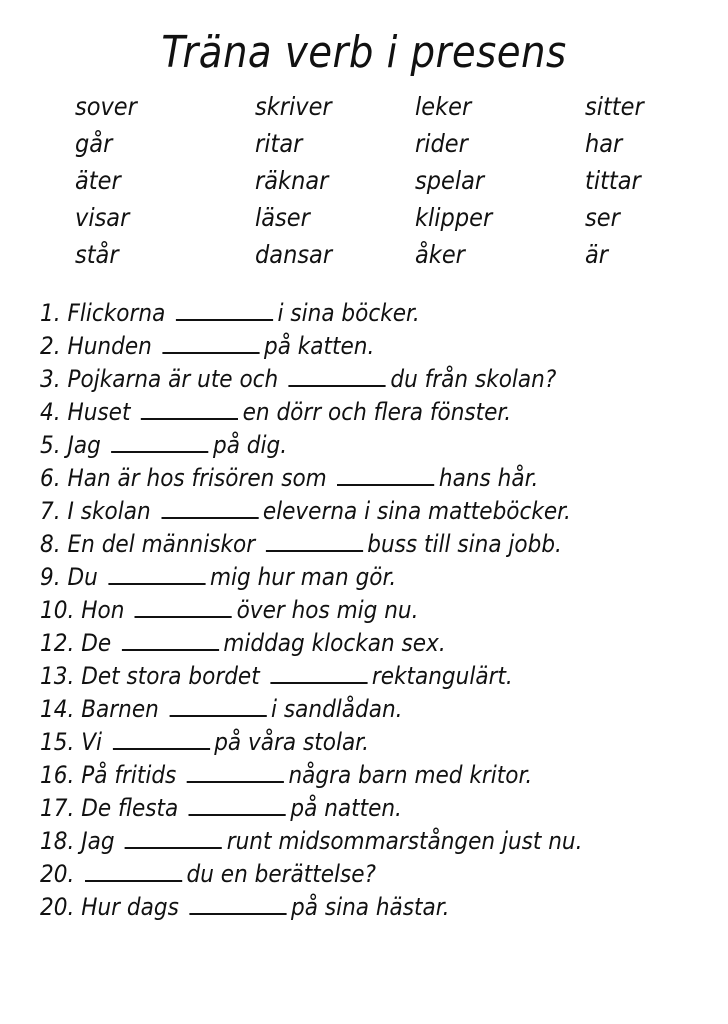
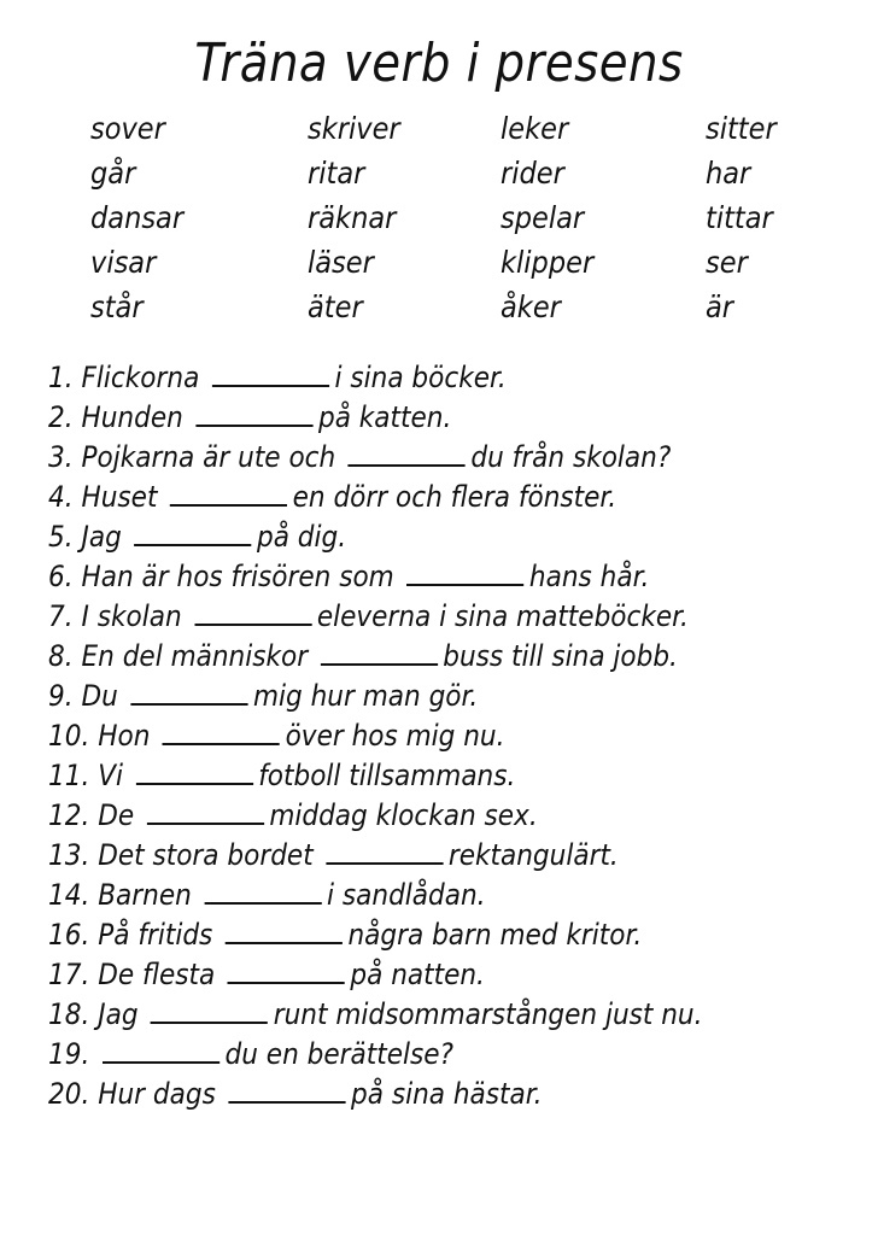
  Träna verb i presens
  sover
  skriver
  leker
  sitter
  går
  ritar
  rider
  har
- äter
+ dansar
  räknar
  spelar
  tittar
  visar
  läser
  klipper
  ser
  står
- dansar
+ äter
  åker
  är
  1. Flickorna i sina böcker.
  2. Hunden på katten.
  3. Pojkarna är ute och du från skolan?
  4. Huset en dörr och flera fönster.
  5. Jag på dig.
  6. Han är hos frisören som hans hår.
  7. I skolan eleverna i sina matteböcker.
  8. En del människor buss till sina jobb.
  9. Du mig hur man gör.
  10. Hon över hos mig nu.
+ 11. Vi fotboll tillsammans.
  12. De middag klockan sex.
  13. Det stora bordet rektangulärt.
  14. Barnen i sandlådan.
- 15. Vi på våra stolar.
  16. På fritids några barn med kritor.
  17. De flesta på natten.
  18. Jag runt midsommarstången just nu.
- 20. du en berättelse?
+ 19. du en berättelse?
  20. Hur dags på sina hästar.
